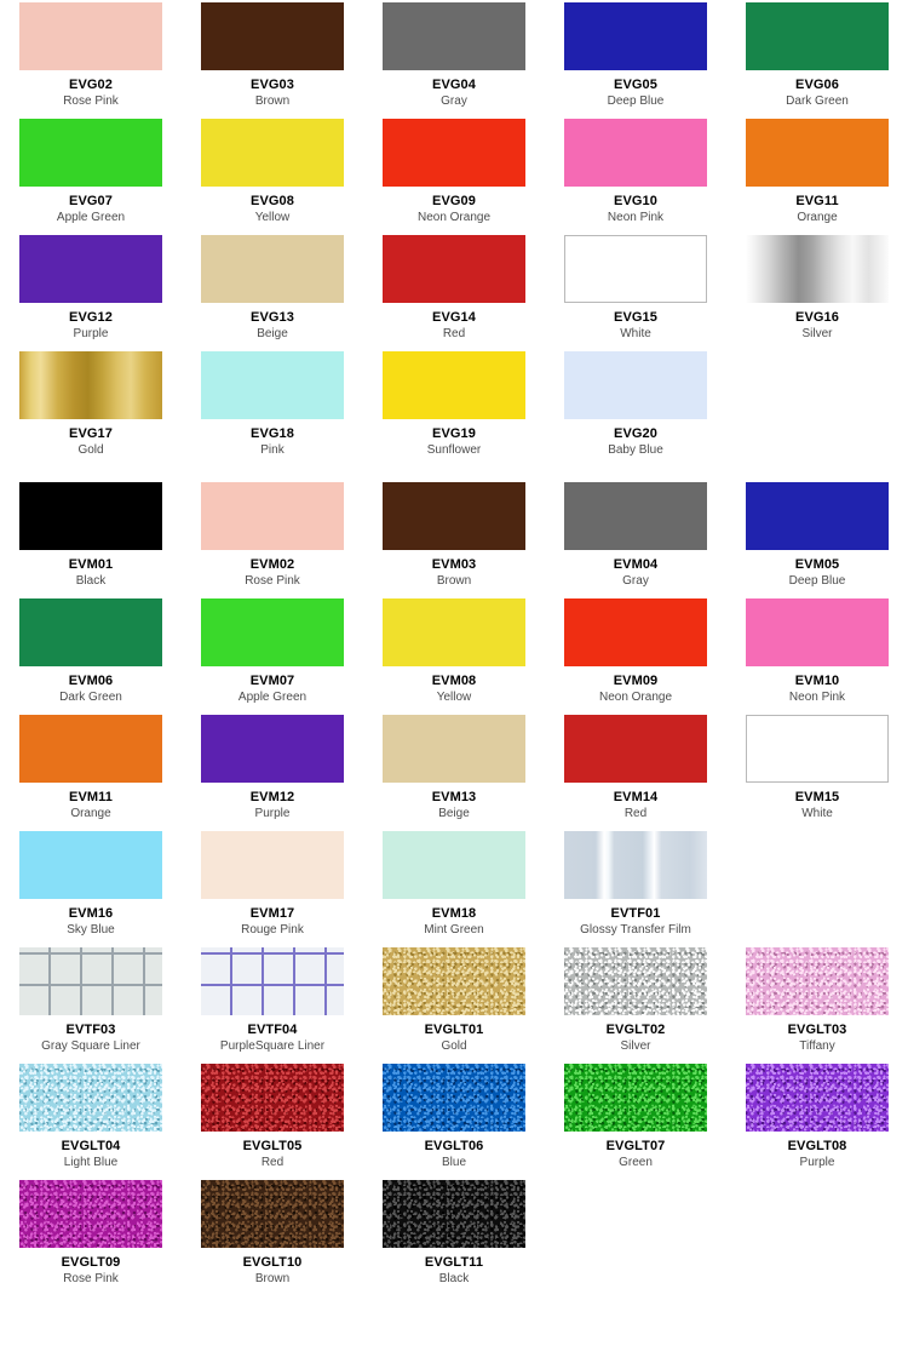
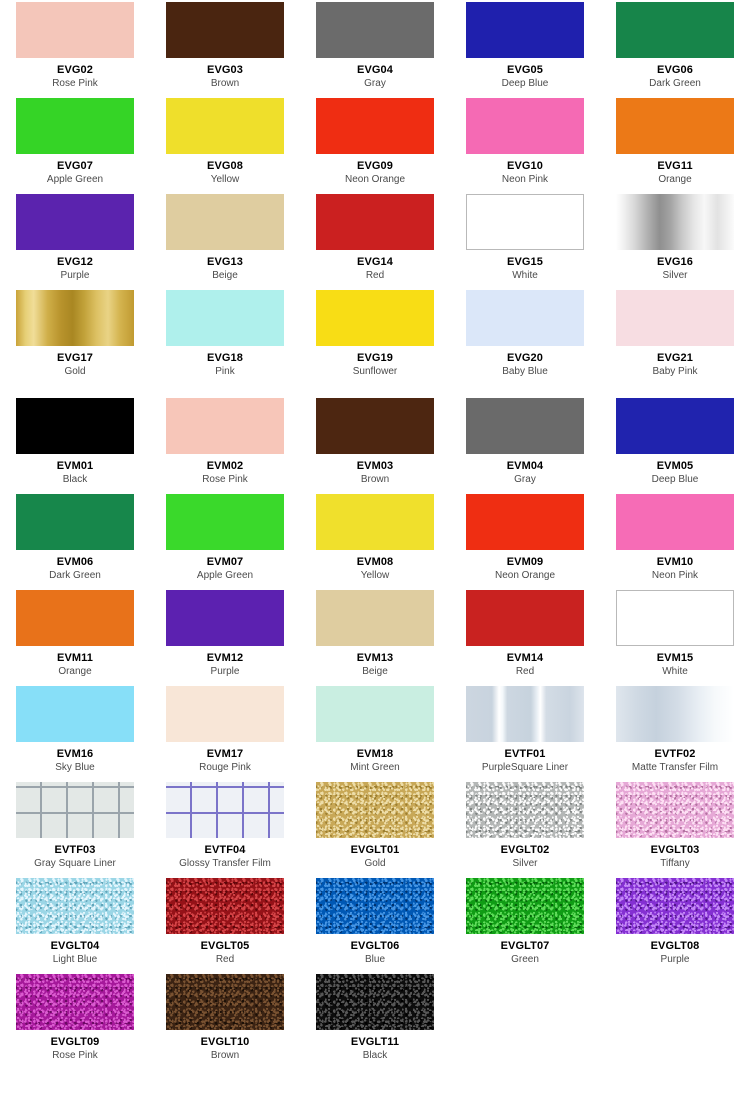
  EVG02
  Rose Pink
  EVG03
  Brown
  EVG04
  Gray
  EVG05
  Deep Blue
  EVG06
  Dark Green
  EVG07
  Apple Green
  EVG08
  Yellow
  EVG09
  Neon Orange
  EVG10
  Neon Pink
  EVG11
  Orange
  EVG12
  Purple
  EVG13
  Beige
  EVG14
  Red
  EVG15
  White
  EVG16
  Silver
  EVG17
  Gold
  EVG18
  Pink
  EVG19
  Sunflower
  EVG20
  Baby Blue
+ EVG21
+ Baby Pink
  EVM01
  Black
  EVM02
  Rose Pink
  EVM03
  Brown
  EVM04
  Gray
  EVM05
  Deep Blue
  EVM06
  Dark Green
  EVM07
  Apple Green
  EVM08
  Yellow
  EVM09
  Neon Orange
  EVM10
  Neon Pink
  EVM11
  Orange
  EVM12
  Purple
  EVM13
  Beige
  EVM14
  Red
  EVM15
  White
  EVM16
  Sky Blue
  EVM17
  Rouge Pink
  EVM18
  Mint Green
  EVTF01
- Glossy Transfer Film
+ PurpleSquare Liner
+ EVTF02
+ Matte Transfer Film
  EVTF03
  Gray Square Liner
  EVTF04
- PurpleSquare Liner
+ Glossy Transfer Film
  EVGLT01
  Gold
  EVGLT02
  Silver
  EVGLT03
  Tiffany
  EVGLT04
  Light Blue
  EVGLT05
  Red
  EVGLT06
  Blue
  EVGLT07
  Green
  EVGLT08
  Purple
  EVGLT09
  Rose Pink
  EVGLT10
  Brown
  EVGLT11
  Black
